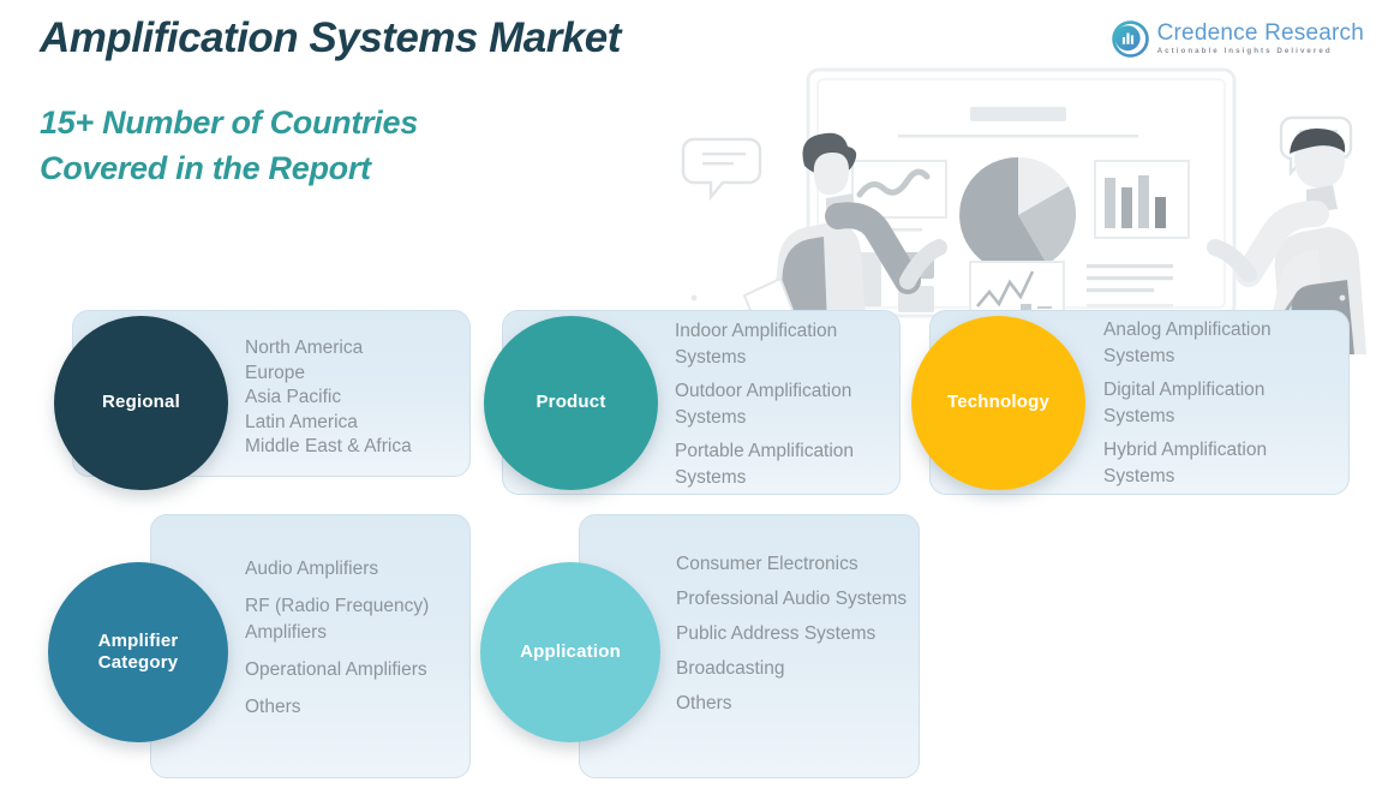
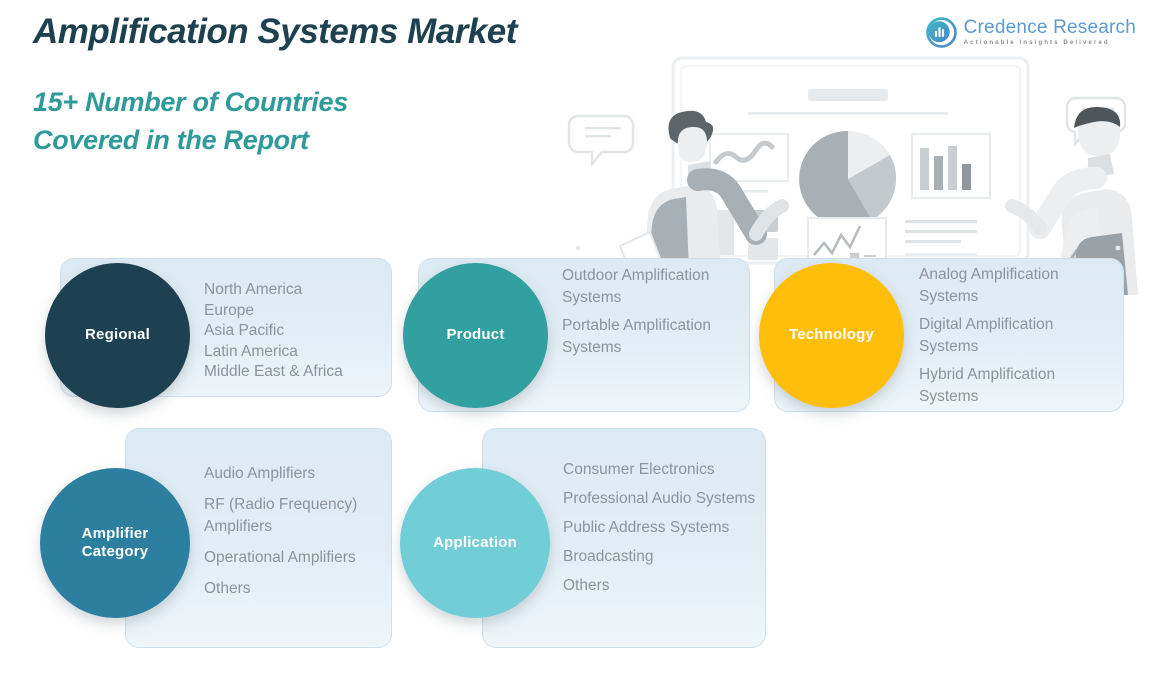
  Amplification Systems Market
  15+ Number of Countries
  Covered in the Report
  Credence Research
  Regional
  North America
  Europe
  Asia Pacific
  Latin America
  Middle East & Africa
  Product
- Indoor Amplification Systems
  Outdoor Amplification Systems
  Portable Amplification Systems
  Technology
  Analog Amplification Systems
  Digital Amplification Systems
  Hybrid Amplification Systems
  Amplifier
  Category
  Audio Amplifiers
  RF (Radio Frequency) Amplifiers
  Operational Amplifiers
  Others
  Application
  Consumer Electronics
  Professional Audio Systems
  Public Address Systems
  Broadcasting
  Others
